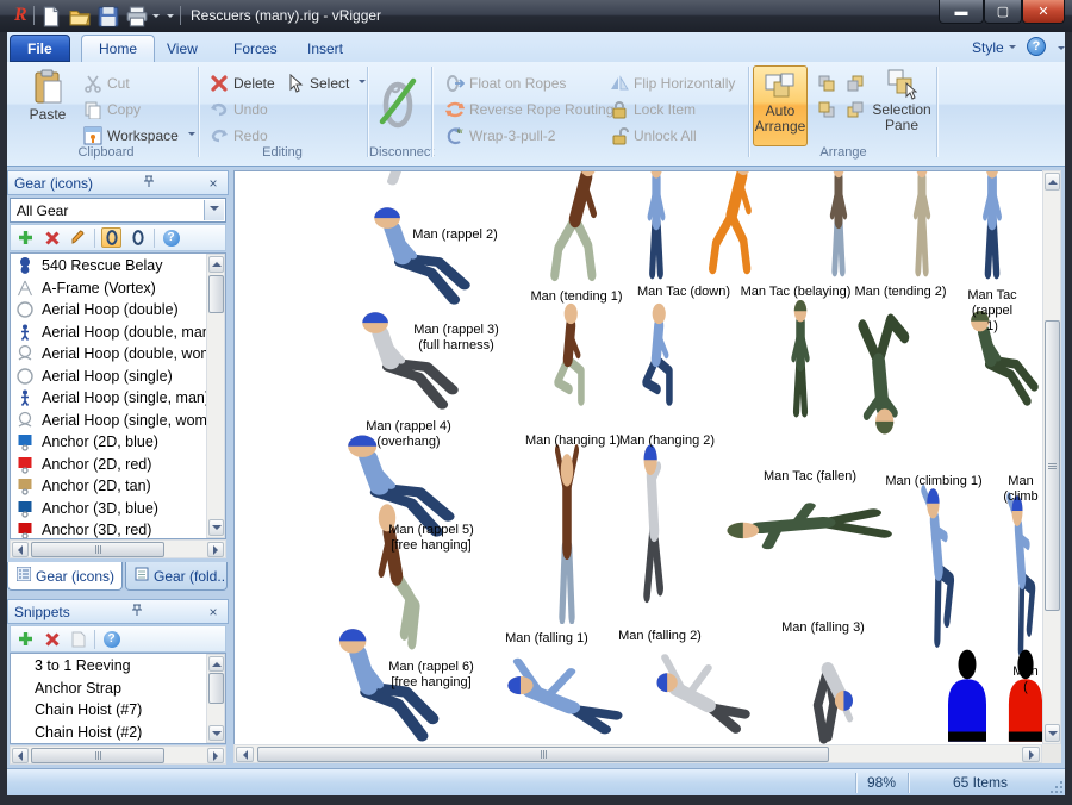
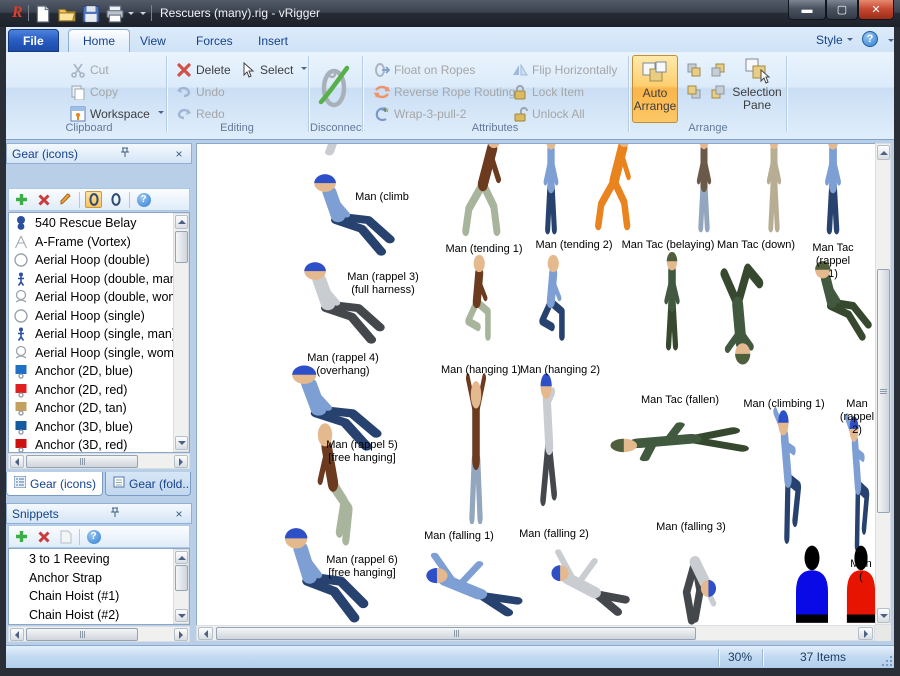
  R
  Rescuers (many).rig - vRigger
  ▬
  ▢
  ✕
  File
  Home
  View
  Forces
  Insert
  Style
  ?
- Paste
  Cut
  Copy
  Workspace
  Clipboard
  Delete
  Select
  Undo
  Redo
  Editing
  Disconnec
  Float on Ropes
  Reverse Rope Routing
  Wrap-3-pull-2
  Flip Horizontally
  Lock Item
  Unlock All
+ Attributes
  Auto
  Arrange
  Selection
  Pane
  Arrange
  Gear (icons)
  ×
- All Gear
  ?
  540 Rescue Belay
  A-Frame (Vortex)
  Aerial Hoop (double)
  Aerial Hoop (double, ma
  Aerial Hoop (double, wo
  Aerial Hoop (single)
  Aerial Hoop (single, man
  Aerial Hoop (single, wom
  Anchor (2D, blue)
  Anchor (2D, red)
  Anchor (2D, tan)
  Anchor (3D, blue)
  Anchor (3D, red)
  Gear (icons)
  Gear (fold..
  Snippets
  ×
  ?
  3 to 1 Reeving
  Anchor Strap
- Chain Hoist (#7)
+ Chain Hoist (#1)
  Chain Hoist (#2)
- Man (rappel 2)
+ Man (climb
  Man (tending 1)
- Man Tac (down)
+ Man (tending 2)
  Man Tac (belaying)
- Man (tending 2)
+ Man Tac (down)
  Man Tac (rappel 1)
  Man (rappel 3)
  (full harness)
  Man (rappel 4)
  (overhang)
  Man (hanging 1)
  Man (hanging 2)
  Man Tac (fallen)
  Man (climbing 1)
- Man (climb
+ Man (rappel 2)
  Man (rappel 5)
  [free hanging]
  Man (falling 1)
  Man (falling 2)
  Man (falling 3)
  Man (rappel 6)
  [free hanging]
  Man (
- 98%
+ 30%
- 65 Items
+ 37 Items
